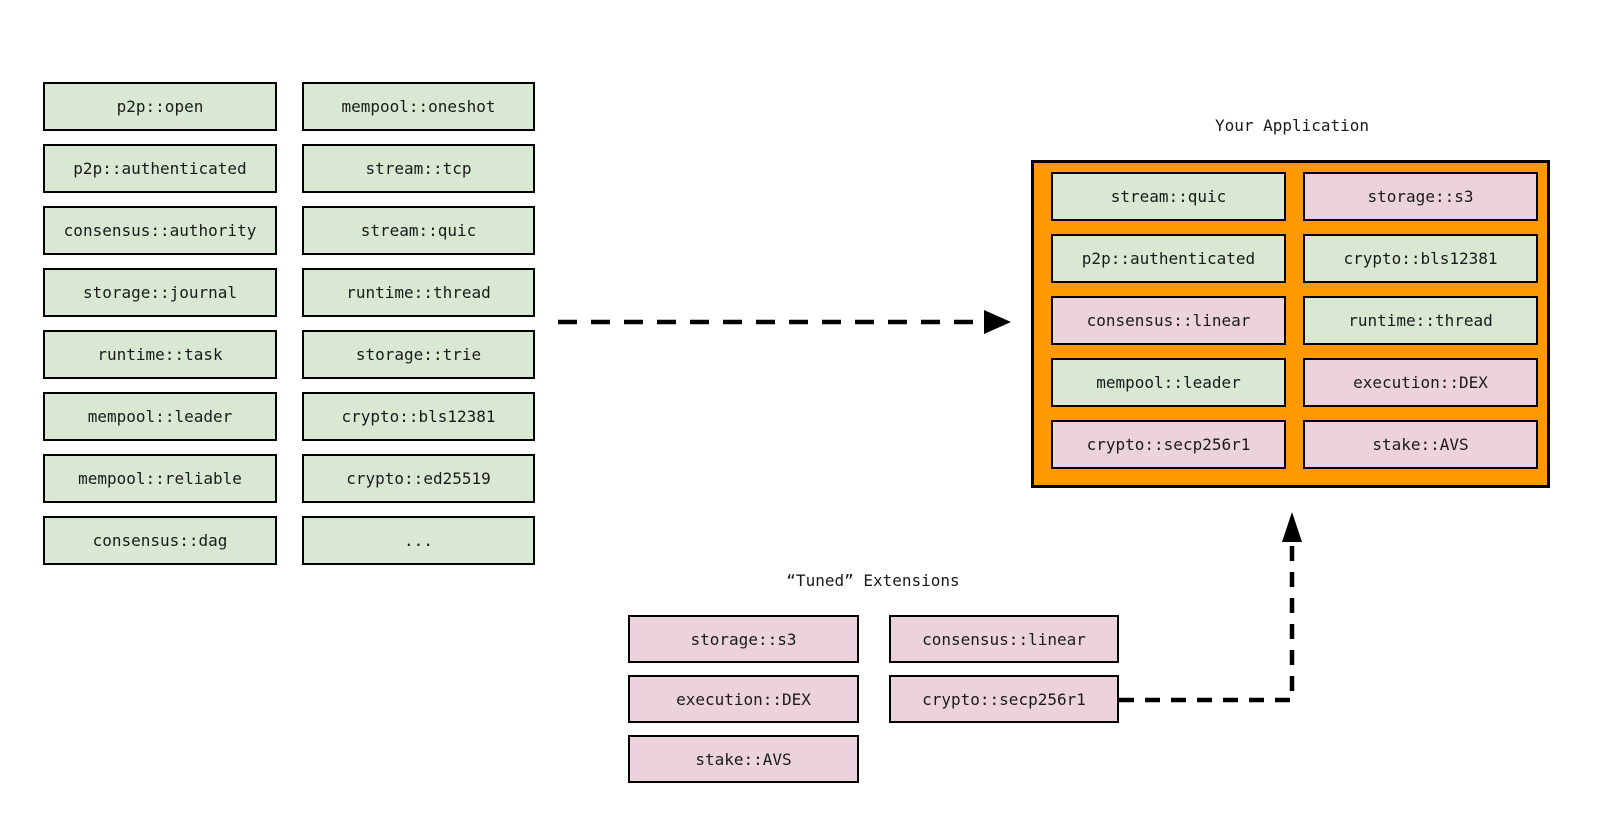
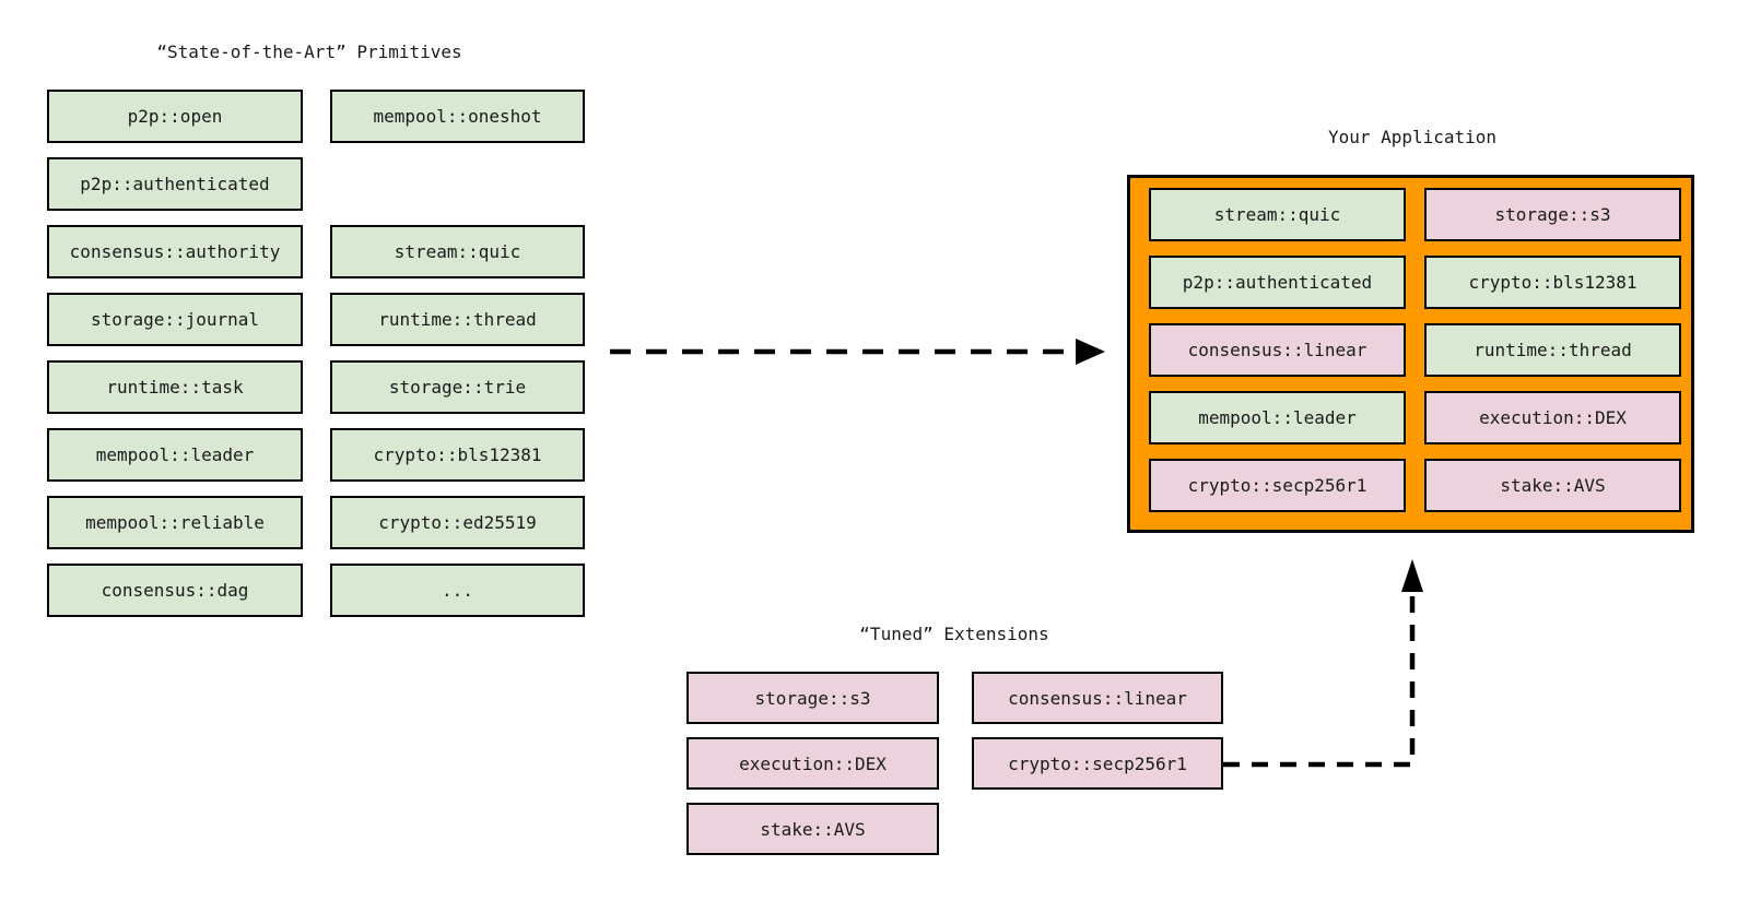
+ “State-of-the-Art” Primitives
  Your Application
  “Tuned” Extensions
  p2p::open
  p2p::authenticated
  consensus::authority
  storage::journal
  runtime::task
  mempool::leader
  mempool::reliable
  consensus::dag
  mempool::oneshot
- stream::tcp
  stream::quic
  runtime::thread
  storage::trie
  crypto::bls12381
  crypto::ed25519
  ...
  stream::quic
  p2p::authenticated
  consensus::linear
  mempool::leader
  crypto::secp256r1
  storage::s3
  crypto::bls12381
  runtime::thread
  execution::DEX
  stake::AVS
  storage::s3
  execution::DEX
  stake::AVS
  consensus::linear
  crypto::secp256r1
